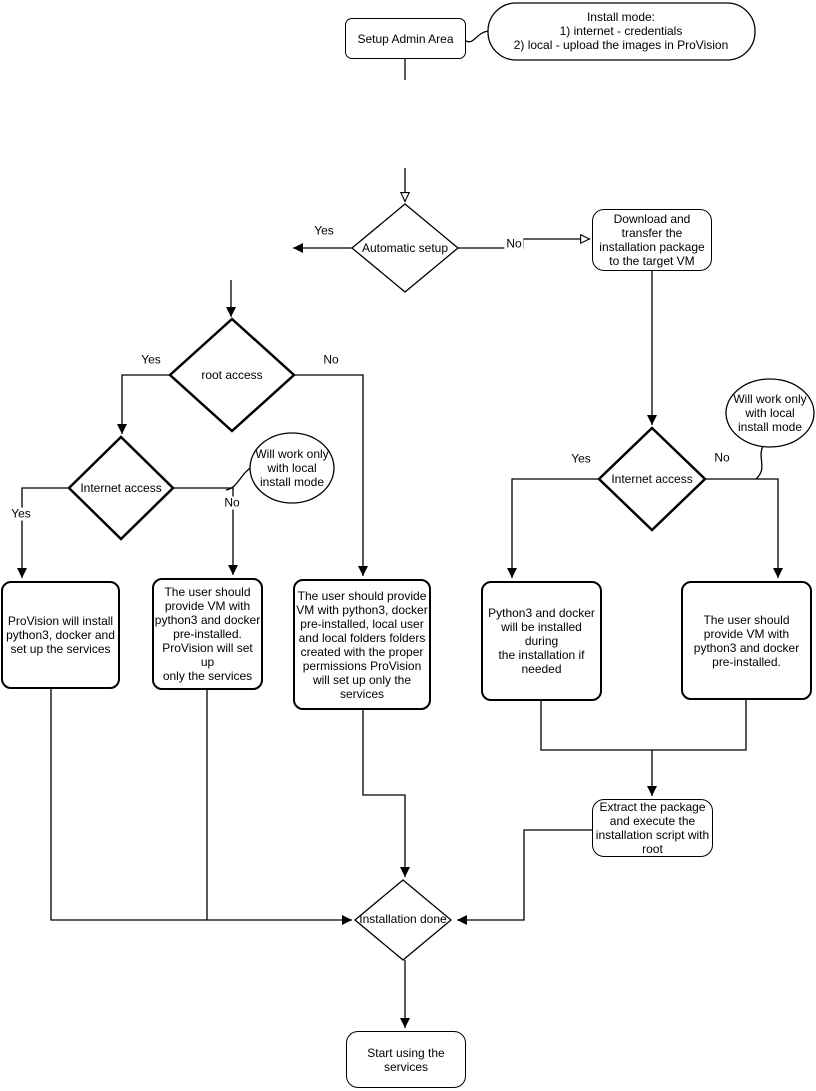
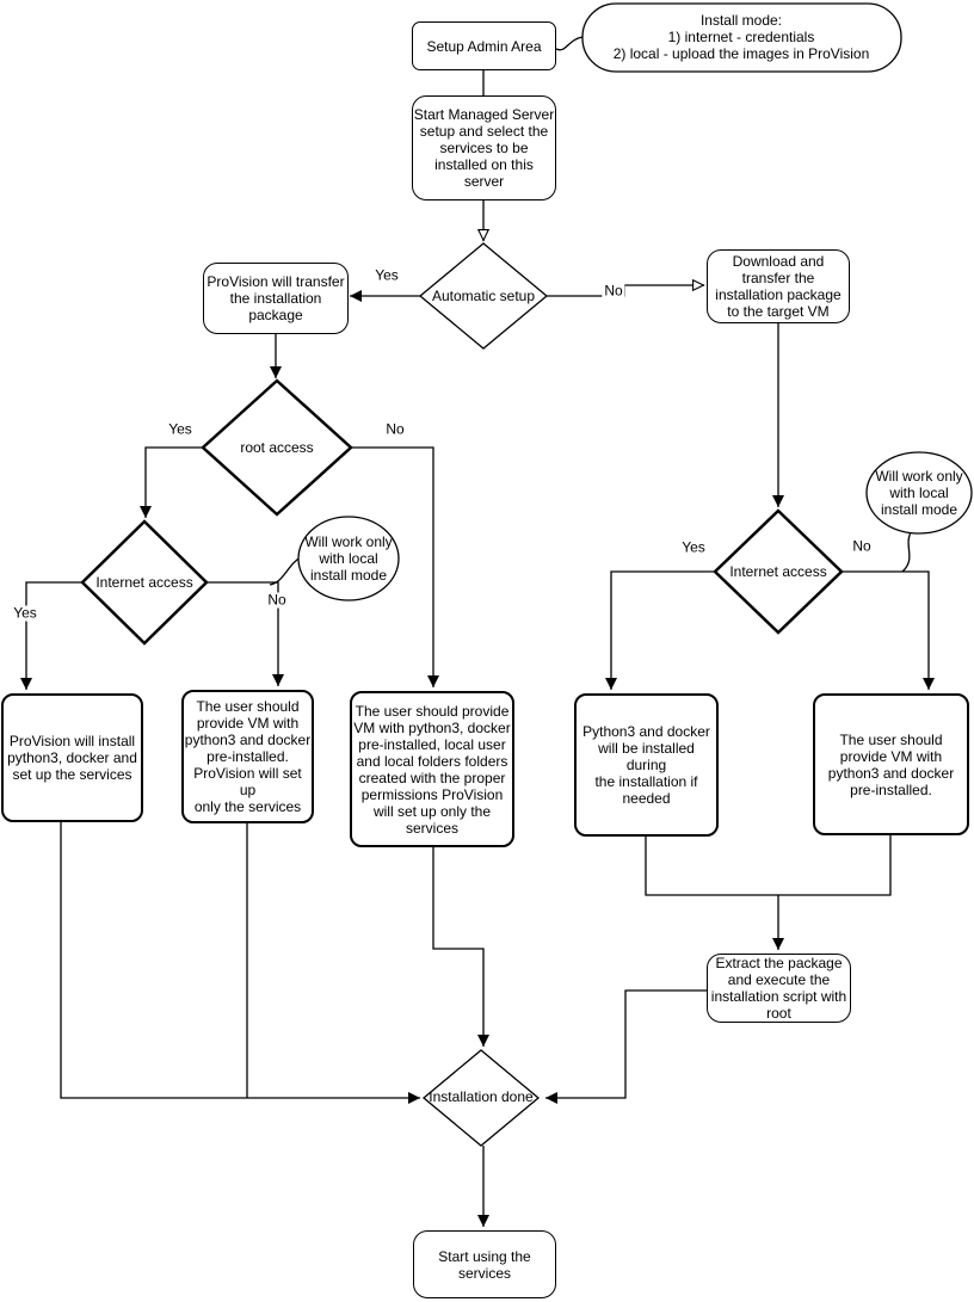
  Setup Admin Area
+ Start Managed Server
+ setup and select the
+ services to be
+ installed on this
+ server
+ ProVision will transfer
+ the installation
+ package
  Download and
  transfer the
  installation package
  to the target VM
  ProVision will install
  python3, docker and
  set up the services
  The user should
  provide VM with
  python3 and docker
  pre-installed.
  ProVision will set up
  only the services
  The user should provide
  VM with python3, docker
  pre-installed, local user
  and local folders folders
  created with the proper
  permissions ProVision
  will set up only the
  services
  Python3 and docker
  will be installed during
  the installation if
  needed
  The user should
  provide VM with
  python3 and docker
  pre-installed.
  Extract the package
  and execute the
  installation script with
  root
  Start using the
  services
  Install mode:
  1) internet - credentials
  2) local - upload the images in ProVision
  Automatic setup
  root access
  Internet access
  Internet access
  Will work only
  with local
  install mode
  Will work only
  with local
  install mode
  Installation done
  Yes
  No
  Yes
  No
  Yes
  No
  Yes
  No
